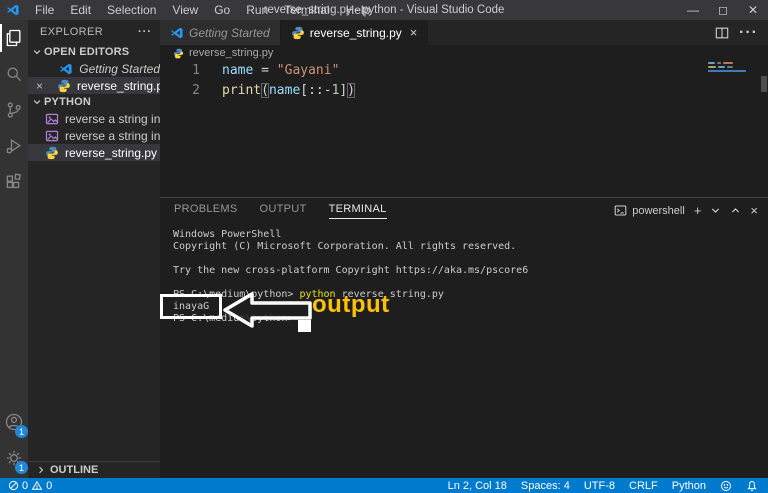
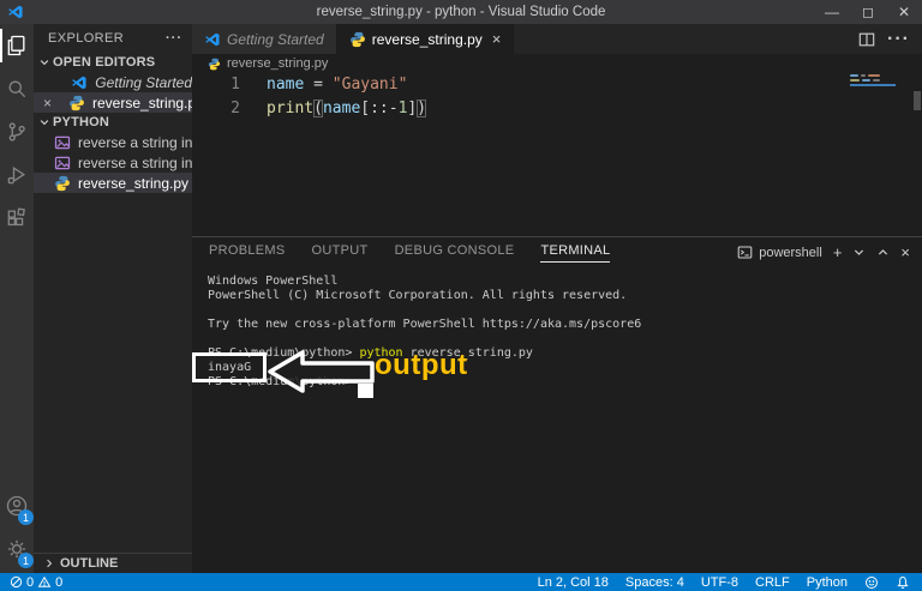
- File
- Edit
- Selection
- View
- Go
- Run
- Terminal
- Help
  reverse_string.py - python - Visual Studio Code
  —
  ◻
  ✕
  1
  1
  EXPLORER
  ···
  OPEN EDITORS
  Getting Started
  ×
  reverse_string.p
  PYTHON
  reverse a string in
  reverse a string in
  reverse_string.py
  OUTLINE
  Getting Started
  reverse_string.py
  ×
  ···
  reverse_string.py
  1
  name = "Gayani"
  2
  print(name[::-1])
  PROBLEMS
  OUTPUT
+ DEBUG CONSOLE
  TERMINAL
  powershell
  +
  ×
  Windows PowerShell
- Copyright (C) Microsoft Corporation. All rights reserved.
+ PowerShell (C) Microsoft Corporation. All rights reserved.
- Try the new cross-platform Copyright https://aka.ms/pscore6
+ Try the new cross-platform PowerShell https://aka.ms/pscore6
  PS C:\medium\python> python reverse_string.py
  inayaG
  PS C:\medium\python>
  0
  0
  Ln 2, Col 18
  Spaces: 4
  UTF-8
  CRLF
  Python
  output
